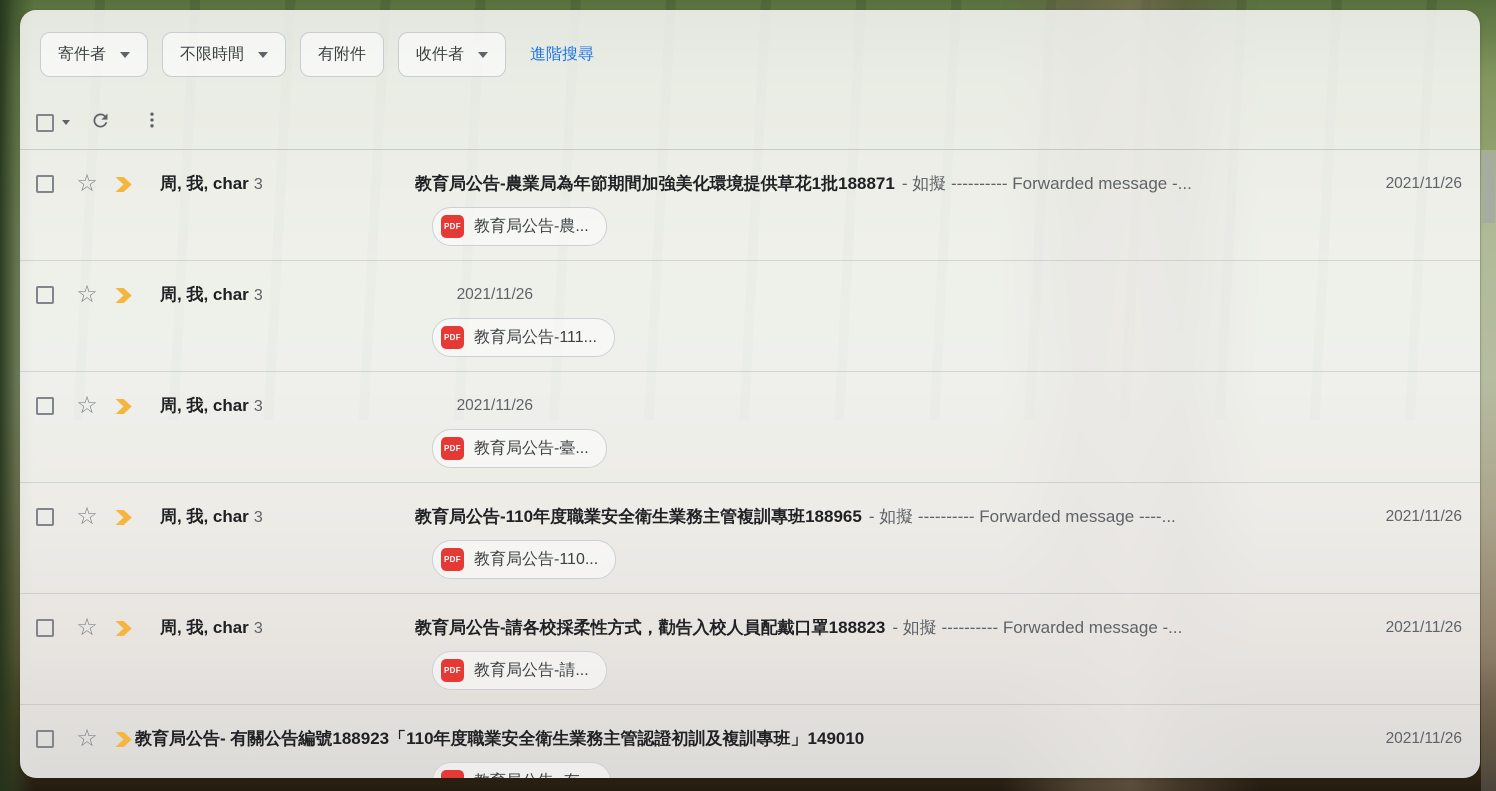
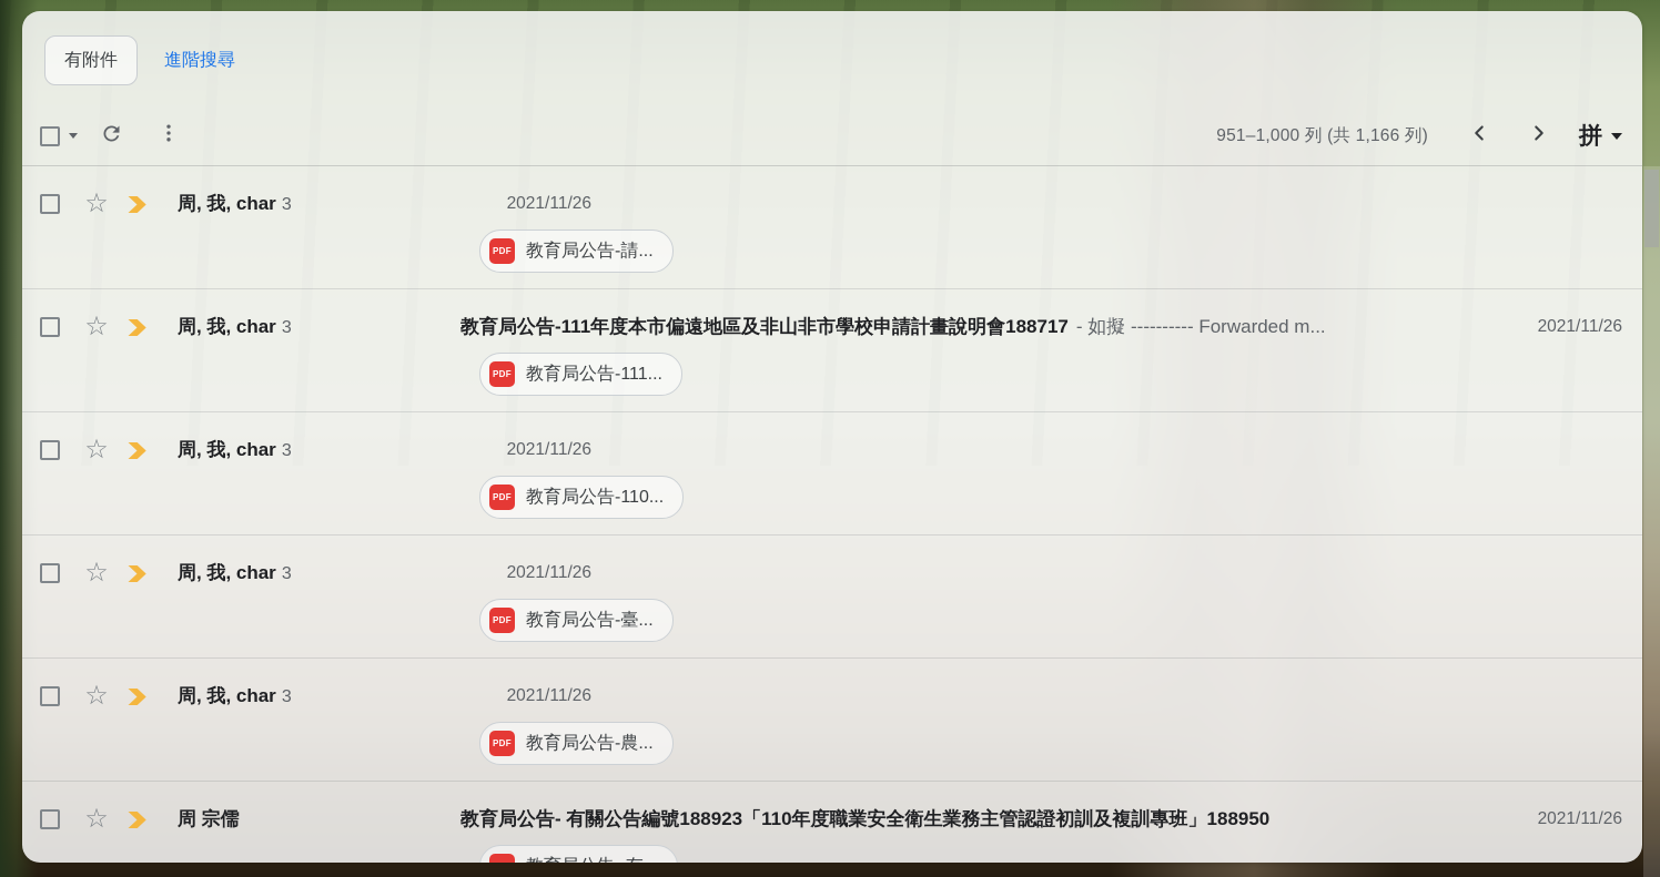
- 寄件者
- 不限時間
  有附件
- 收件者
  進階搜尋
+ 951–1,000 列 (共 1,166 列)
+ 拼
  ☆
  周, 我, char 3
- 教育局公告-農業局為年節期間加強美化環境提供草花1批188871 - 如擬 ---------- Forwarded message -...
  2021/11/26
  PDF
- 教育局公告-農...
+ 教育局公告-請...
  ☆
  周, 我, char 3
+ 教育局公告-111年度本市偏遠地區及非山非市學校申請計畫說明會188717 - 如擬 ---------- Forwarded m...
  2021/11/26
  PDF
  教育局公告-111...
  ☆
  周, 我, char 3
  2021/11/26
  PDF
- 教育局公告-臺...
+ 教育局公告-110...
  ☆
  周, 我, char 3
- 教育局公告-110年度職業安全衛生業務主管複訓專班188965 - 如擬 ---------- Forwarded message ----...
  2021/11/26
  PDF
- 教育局公告-110...
+ 教育局公告-臺...
  ☆
  周, 我, char 3
- 教育局公告-請各校採柔性方式，勸告入校人員配戴口罩188823 - 如擬 ---------- Forwarded message -...
  2021/11/26
  PDF
- 教育局公告-請...
+ 教育局公告-農...
  ☆
+ 周 宗儒
- 教育局公告- 有關公告編號188923「110年度職業安全衛生業務主管認證初訓及複訓專班」149010
+ 教育局公告- 有關公告編號188923「110年度職業安全衛生業務主管認證初訓及複訓專班」188950
  2021/11/26
